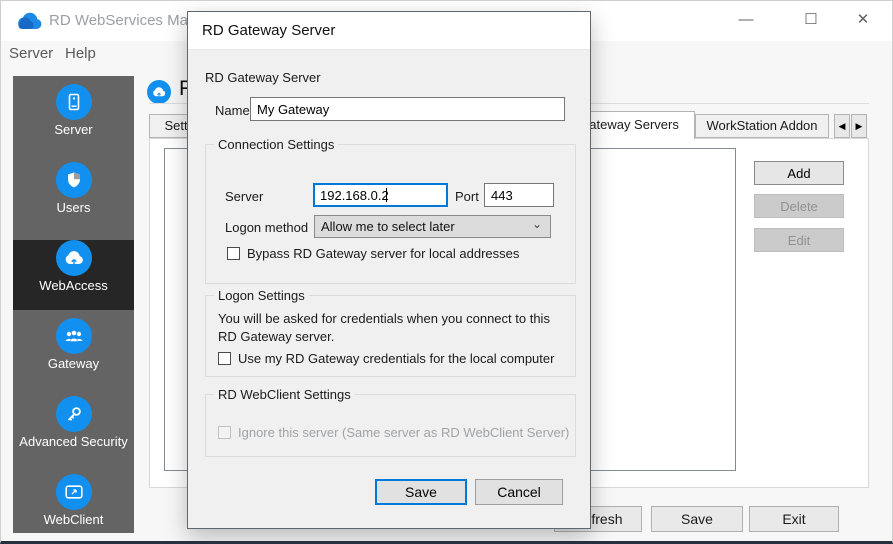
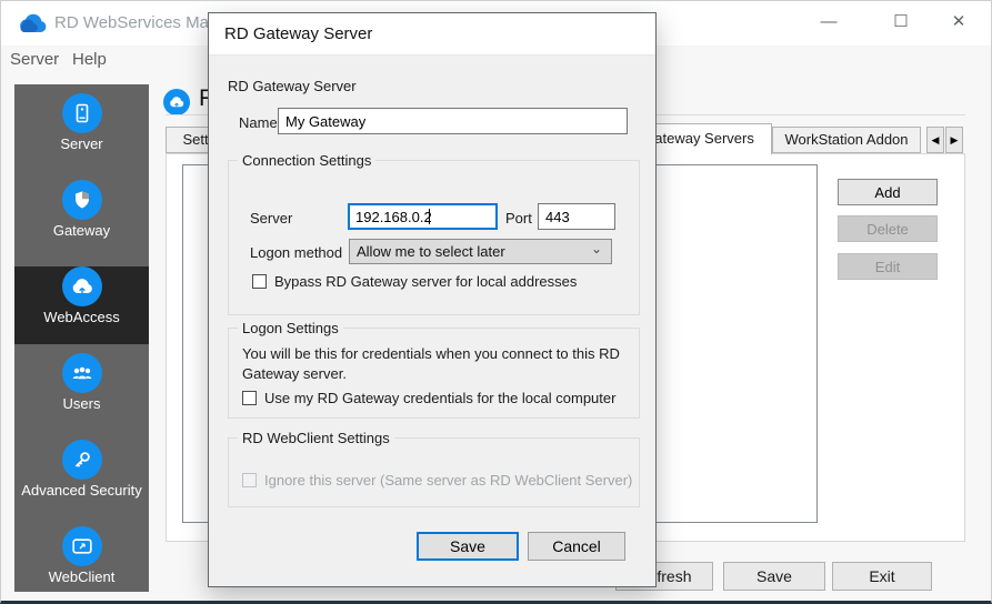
  RD WebServices Ma
  —
  ☐
  ✕
  Server
  Help
  Server
- Users
+ Gateway
  WebAccess
- Gateway
+ Users
  Advanced Security
  WebClient
  ateway Servers
  WorkStation Addon
  ◀
  ▶
  Add
  Delete
  Edit
  fresh
  Save
  Exit
  RD Gateway Server
  RD Gateway Server
  Name
  My Gateway
  Connection Settings
  Server
  192.168.0.
  Port
  443
  Logon method
  Allow me to select later
  ⌄
  Bypass RD Gateway server for local addresses
  Logon Settings
- You will be asked for credentials when you connect to this RD Gateway server.
+ You will be this for credentials when you connect to this RD Gateway server.
  Use my RD Gateway credentials for the local computer
  RD WebClient Settings
  Ignore this server (Same server as RD WebClient Server)
  Save
  Cancel
